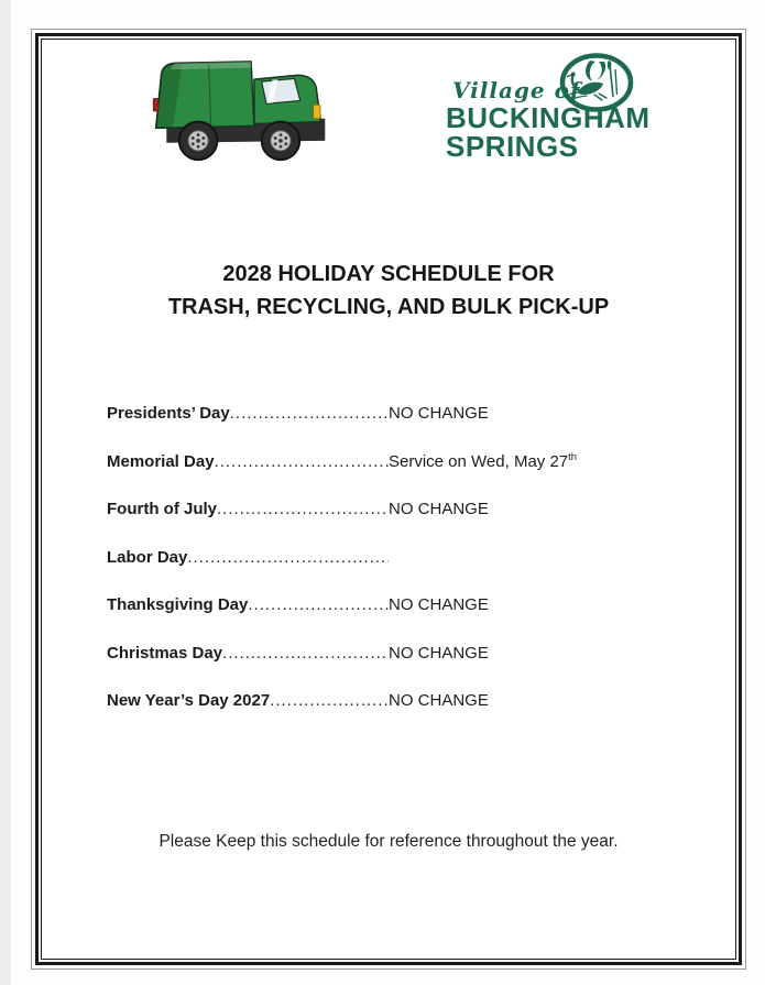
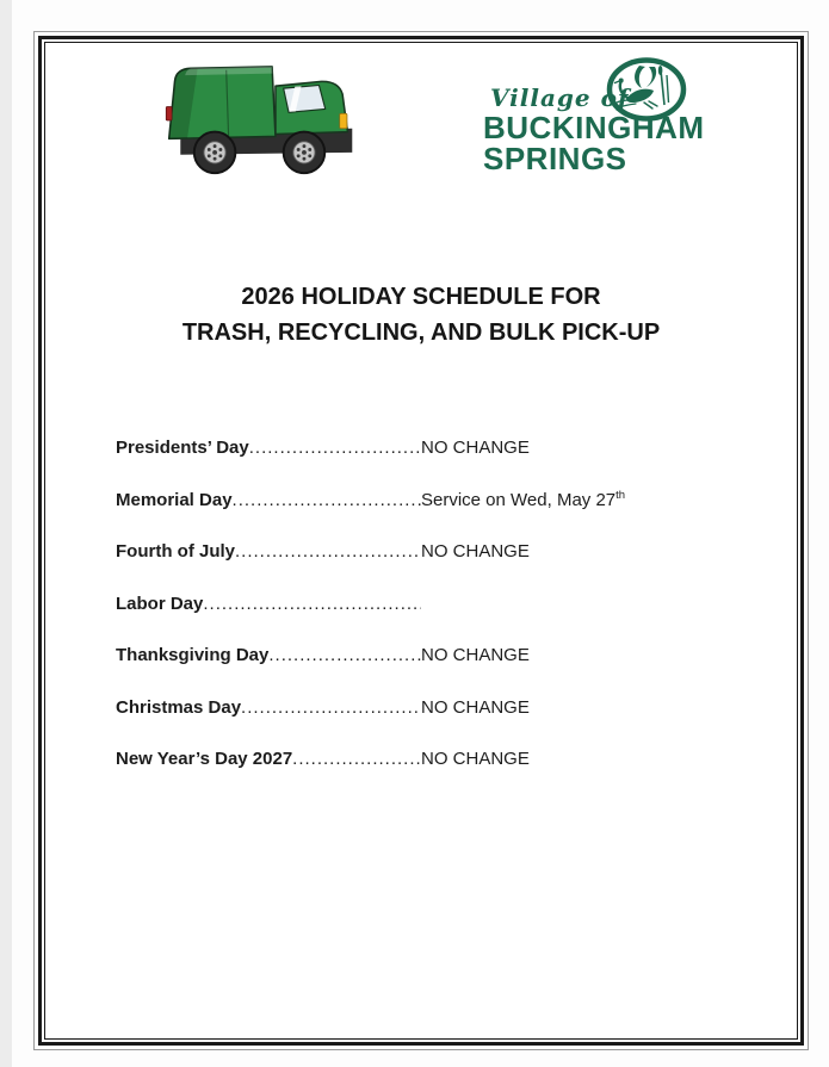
  Village of
  BUCKINGHAM
  SPRINGS
- 2028 HOLIDAY SCHEDULE FOR
+ 2026 HOLIDAY SCHEDULE FOR
  TRASH, RECYCLING, AND BULK PICK-UP
  Presidents’ Day
  NO CHANGE
  Memorial Day
  Service on Wed, May 27th
  Fourth of July
  NO CHANGE
  Labor Day
  ...................................
  Thanksgiving Day
  NO CHANGE
  Christmas Day
  NO CHANGE
  New Year’s Day 2027
  NO CHANGE
- Please Keep this schedule for reference throughout the year.
